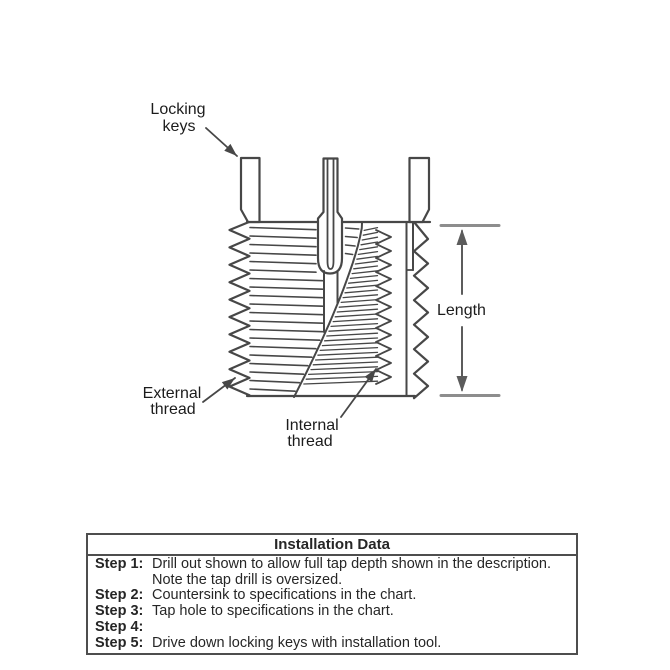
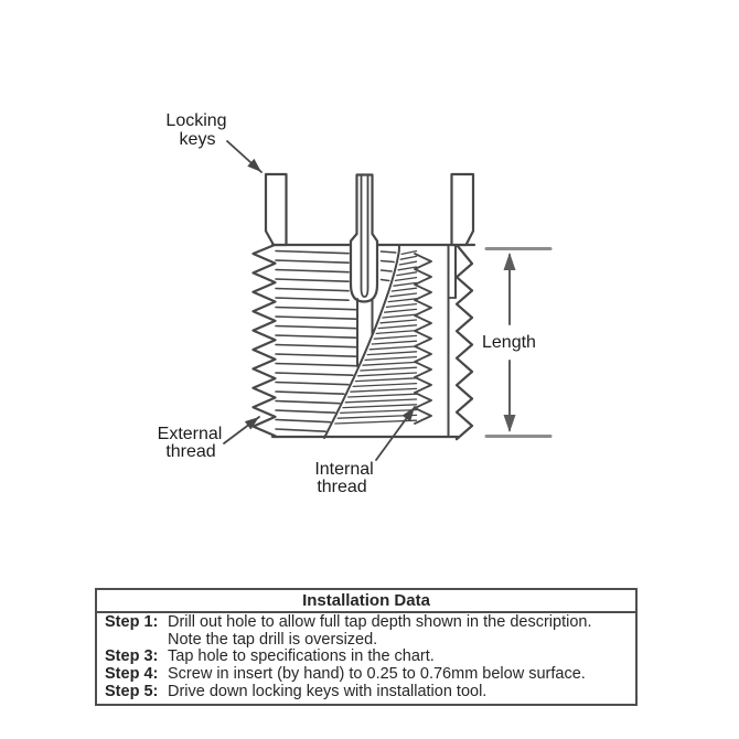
  Locking
  keys
  Length
  External
  thread
  Internal
  thread
  Installation Data
  Step 1:
- Drill out shown to allow full tap depth shown in the description.
+ Drill out hole to allow full tap depth shown in the description.
  Note the tap drill is oversized.
- Step 2:
- Countersink to specifications in the chart.
  Step 3:
  Tap hole to specifications in the chart.
  Step 4:
+ Screw in insert (by hand) to 0.25 to 0.76mm below surface.
  Step 5:
  Drive down locking keys with installation tool.
